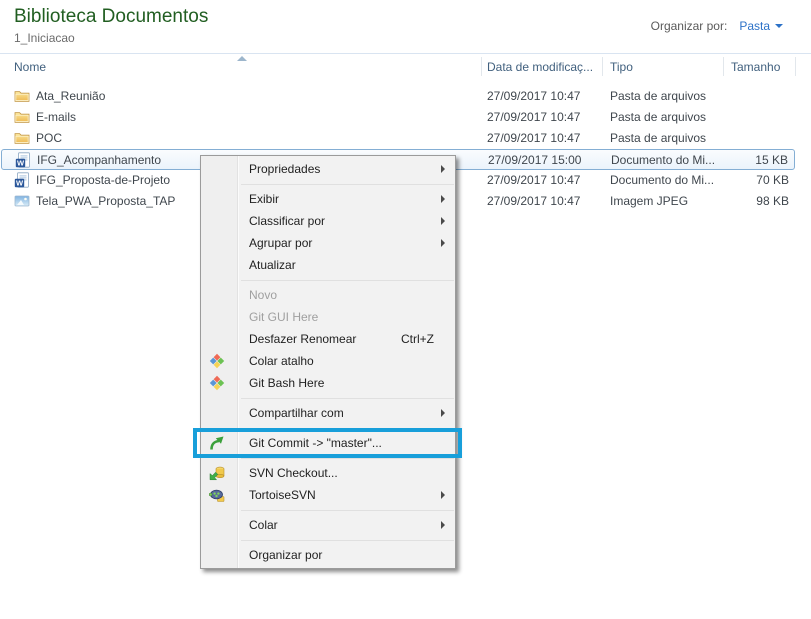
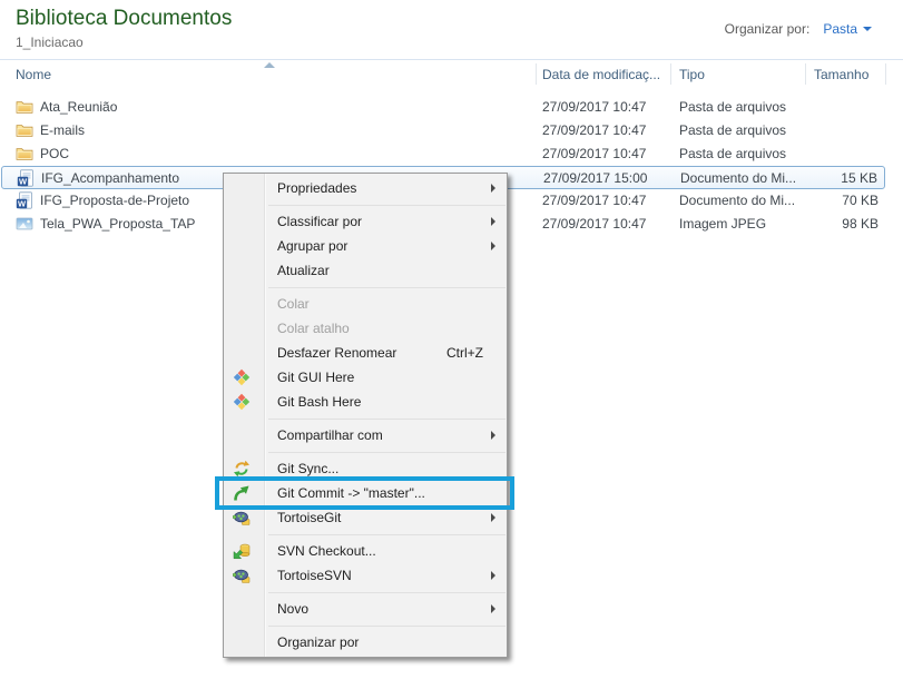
  Biblioteca Documentos
  1_Iniciacao
  Organizar por:
  Pasta
  Nome
  Data de modificaç...
  Tipo
  Tamanho
  Ata_Reunião
  27/09/2017 10:47
  Pasta de arquivos
  E-mails
  27/09/2017 10:47
  Pasta de arquivos
  POC
  27/09/2017 10:47
  Pasta de arquivos
  W
  IFG_Acompanhamento
  27/09/2017 15:00
  Documento do Mi...
  15 KB
  W
  IFG_Proposta-de-Projeto
  27/09/2017 10:47
  Documento do Mi...
  70 KB
  Tela_PWA_Proposta_TAP
  27/09/2017 10:47
  Imagem JPEG
  98 KB
  Propriedades
- Exibir
  Classificar por
  Agrupar por
  Atualizar
- Novo
+ Colar
- Git GUI Here
+ Colar atalho
  Desfazer Renomear
  Ctrl+Z
- Colar atalho
+ Git GUI Here
  Git Bash Here
  Compartilhar com
+ Git Sync...
  Git Commit -> "master"...
+ TortoiseGit
  SVN Checkout...
  TortoiseSVN
- Colar
+ Novo
  Organizar por
